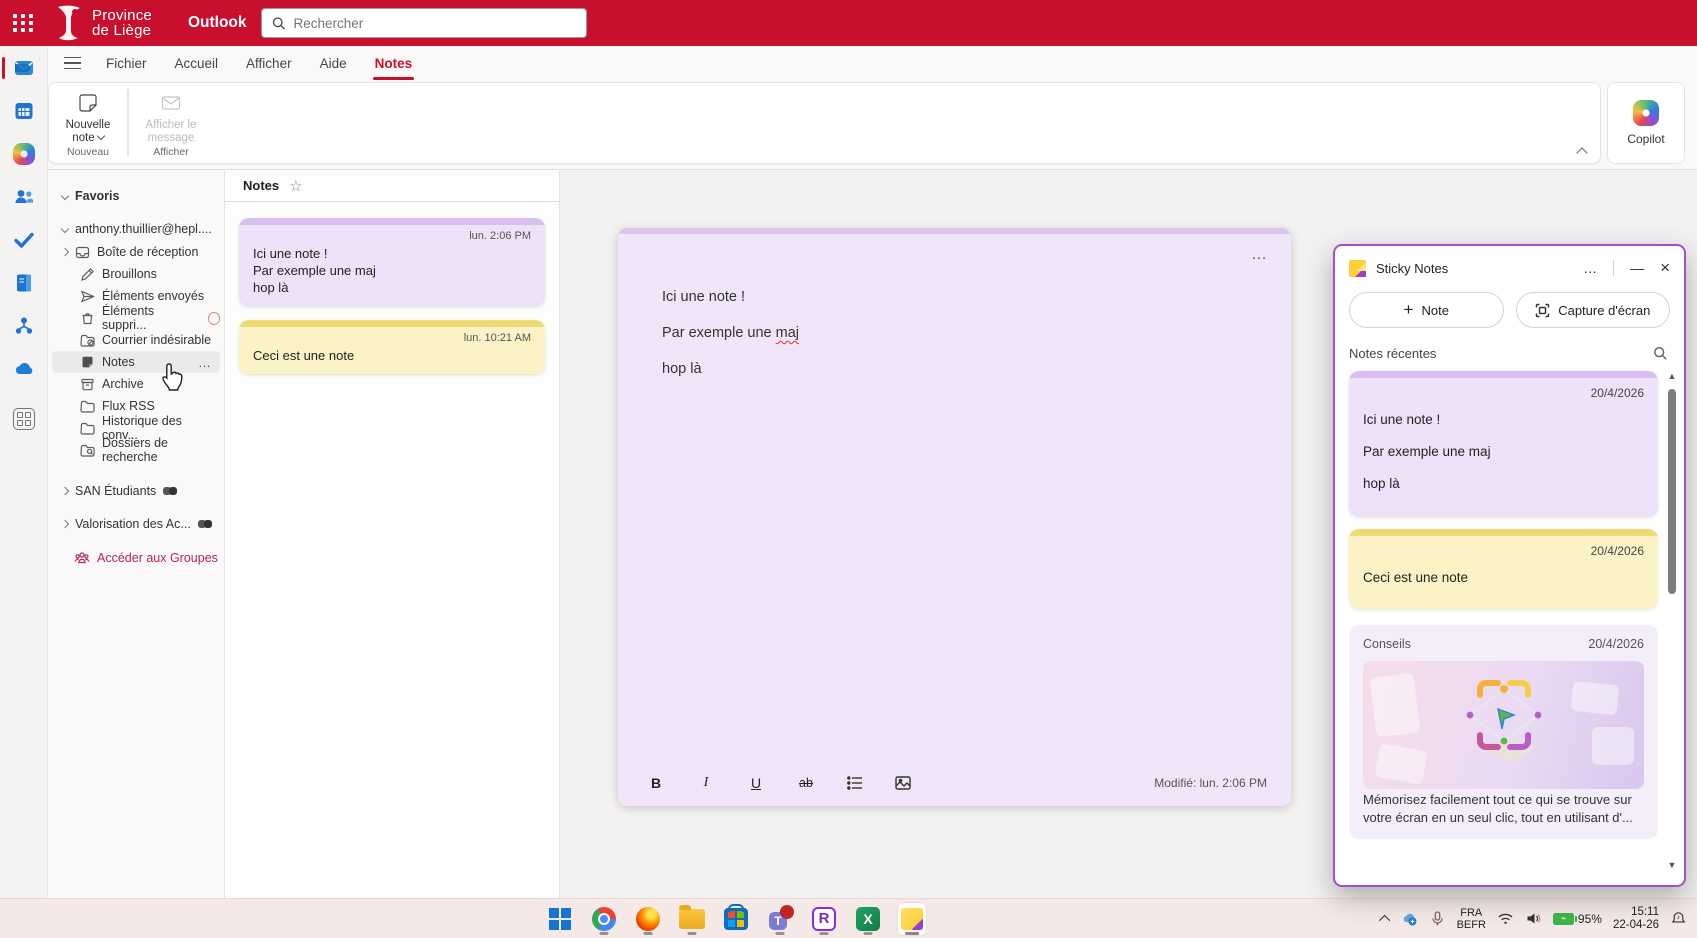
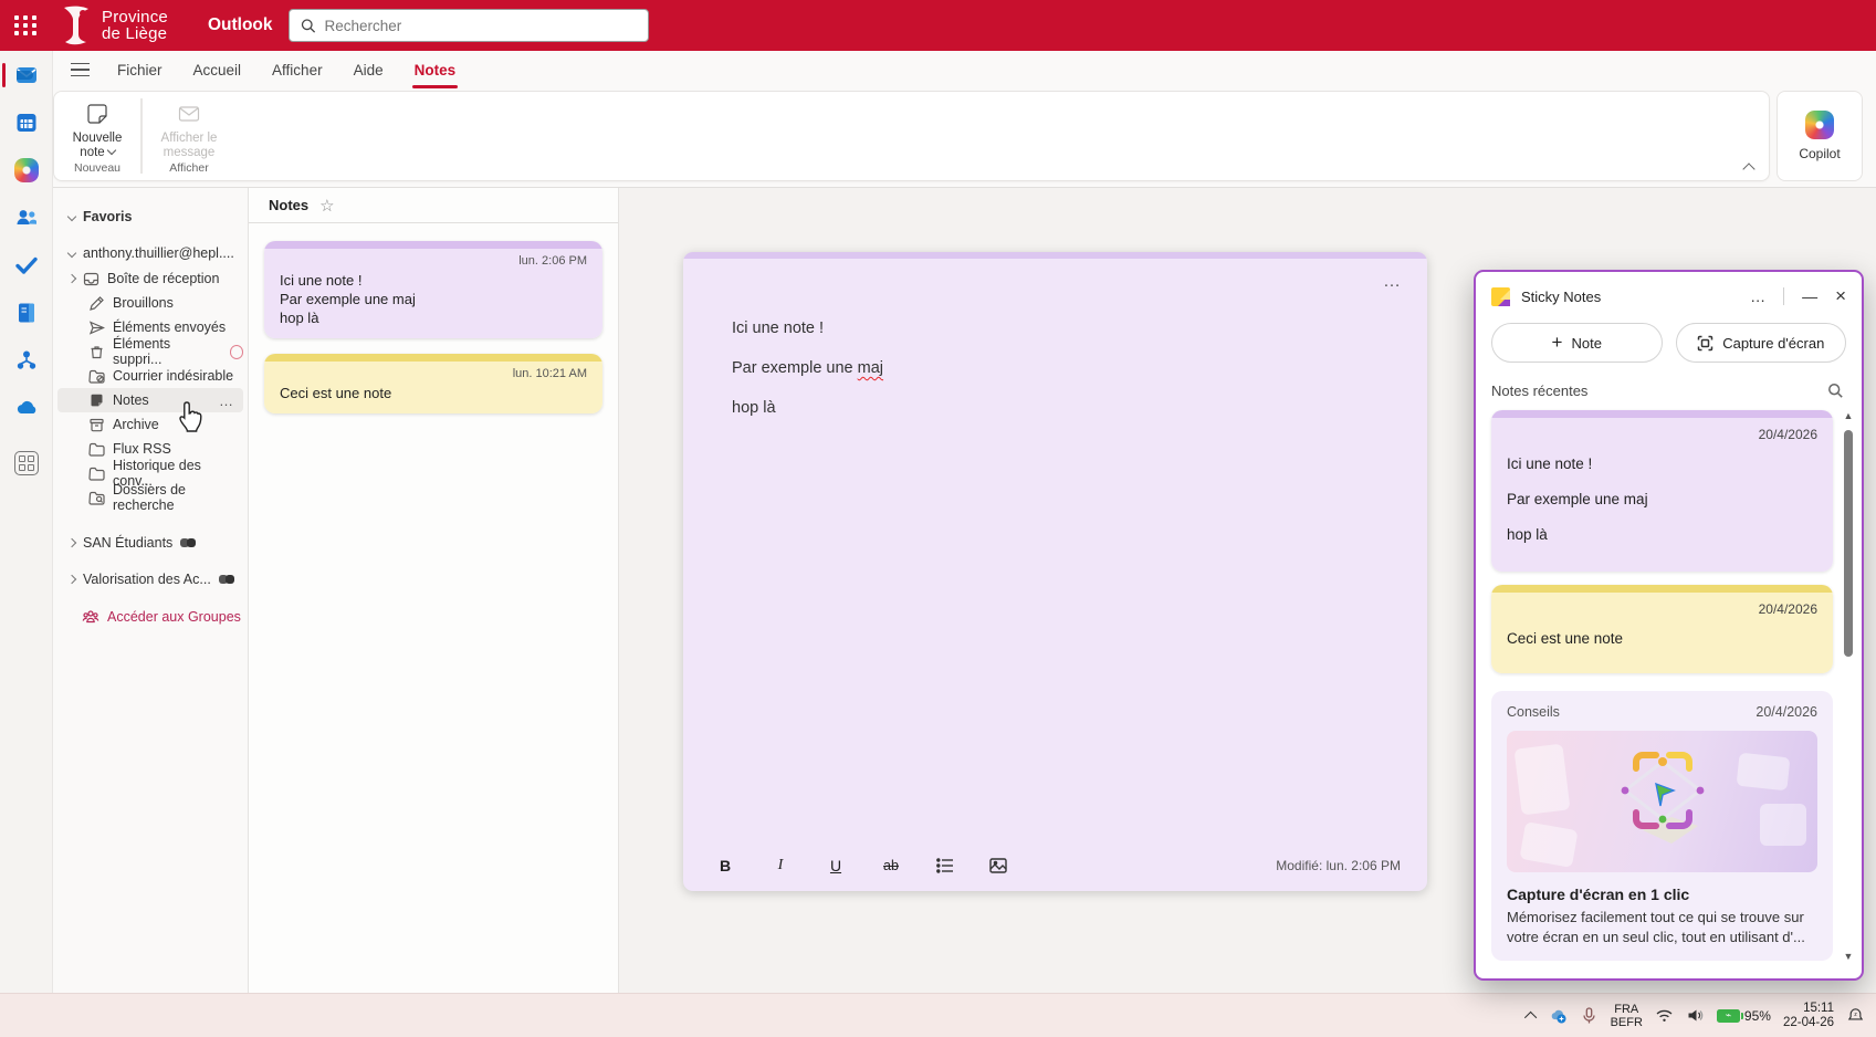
  Province
  de Liège
  Outlook
  Rechercher
  Fichier
  Accueil
  Afficher
  Aide
  Notes
  Nouvelle
  note
  Nouveau
  Afficher le
  message
  Afficher
  Copilot
  Favoris
  anthony.thuillier@hepl....
  Boîte de réception
  Brouillons
  Éléments envoyés
  Éléments suppri...
  Courrier indésirable
  Notes
  …
  Archive
  Flux RSS
  Historique des conv...
  Dossiers de recherche
  SAN Étudiants
  Valorisation des Ac...
  Accéder aux Groupes
  Notes
  ☆
  lun. 2:06 PM
  Ici une note !
  Par exemple une maj
  hop là
  lun. 10:21 AM
  Ceci est une note
  …
  Ici une note !
  Par exemple une maj
  hop là
  B
  I
  U
  ab
  Modifié: lun. 2:06 PM
  Sticky Notes
  …
  —
  ×
  +
  Note
  Capture d'écran
  Notes récentes
  20/4/2026
  Ici une note !
  Par exemple une maj
  hop là
  20/4/2026
  Ceci est une note
  Conseils
  20/4/2026
+ Capture d'écran en 1 clic
  Mémorisez facilement tout ce qui se trouve sur votre écran en un seul clic, tout en utilisant d'...
  ▲
  ▼
- R
- X
  FRA
  BEFR
  ⌁
  95%
  15:11
  22-04-26
